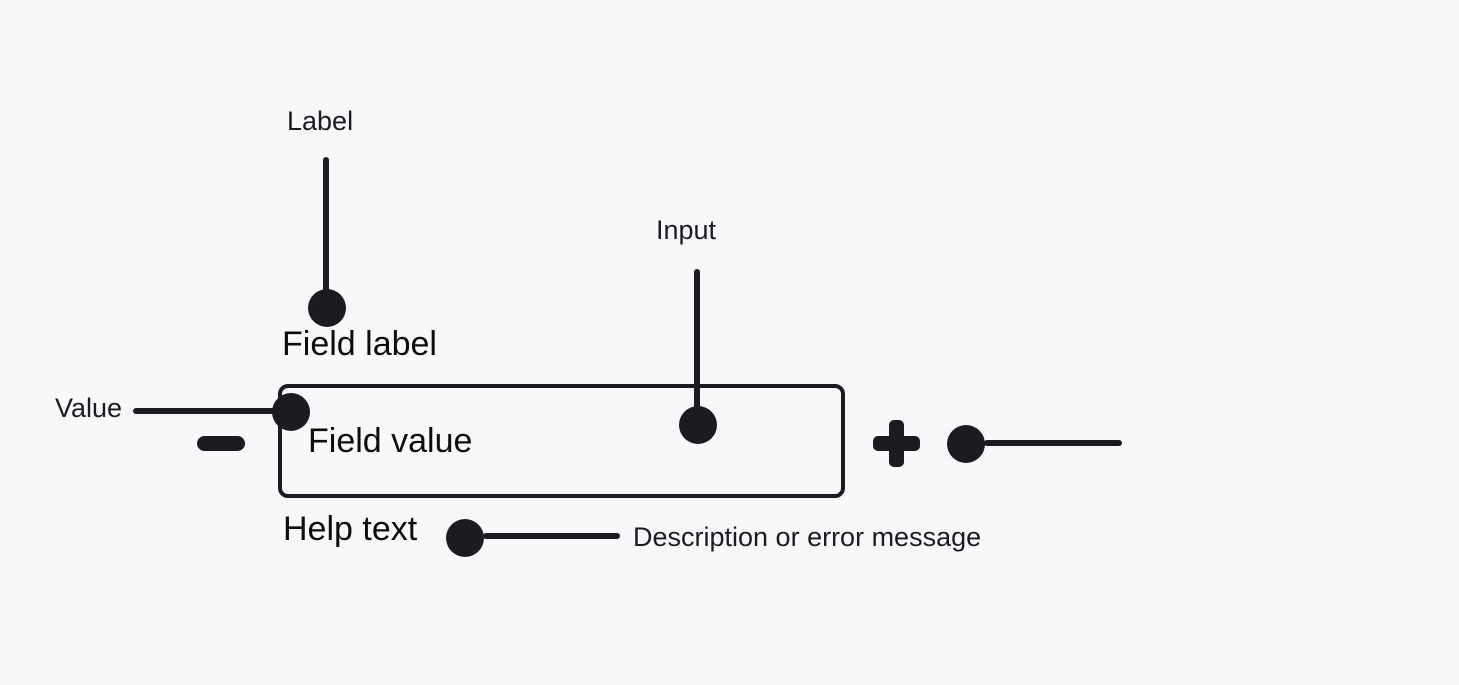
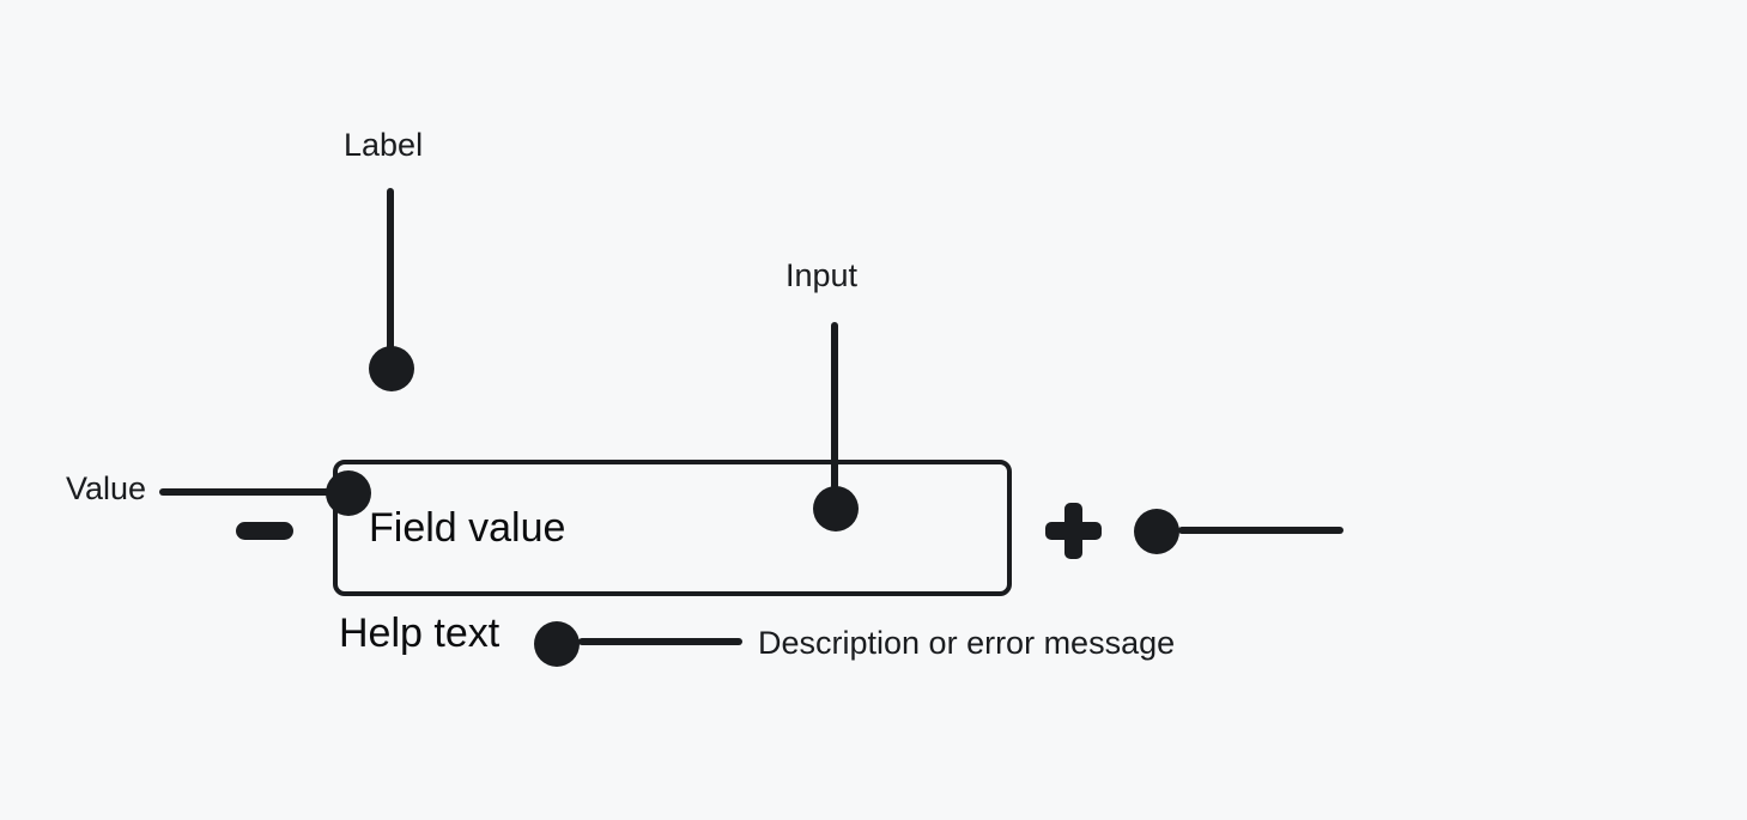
  Label
- Field label
  Input
  Field value
  Value
  Help text
  Description or error message
